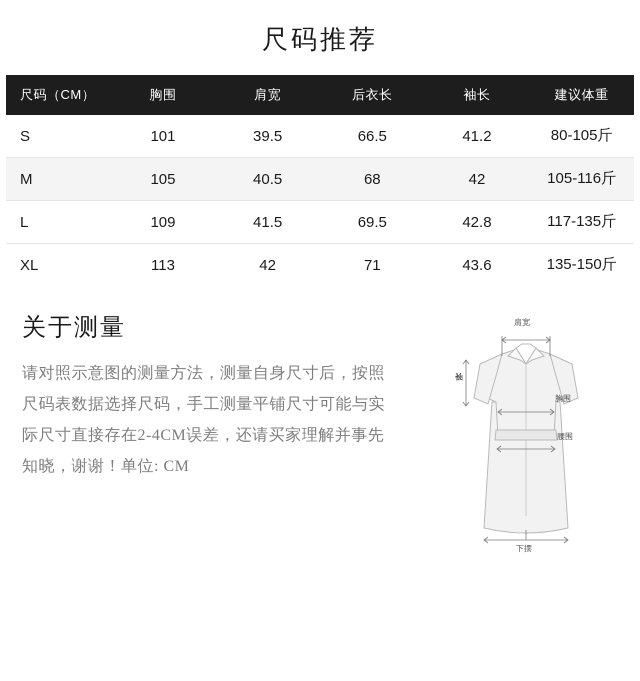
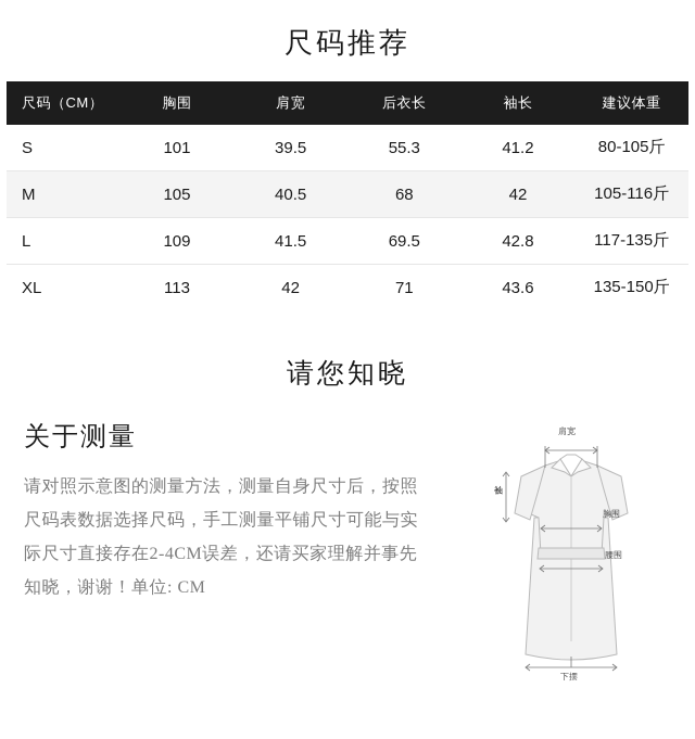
  尺码推荐
  尺码（CM）	胸围	肩宽	后衣长	袖长	建议体重
- S	101	39.5	66.5	41.2	80-105斤
+ S	101	39.5	55.3	41.2	80-105斤
  M	105	40.5	68	42	105-116斤
  L	109	41.5	69.5	42.8	117-135斤
  XL	113	42	71	43.6	135-150斤
+ 请您知晓
  关于测量
  请对照示意图的测量方法，测量自身尺寸后，按照尺码表数据选择尺码，手工测量平铺尺寸可能与实际尺寸直接存在2-4CM误差，还请买家理解并事先知晓，谢谢！单位: CM
  肩宽
  胸围
  腰围
  下摆
